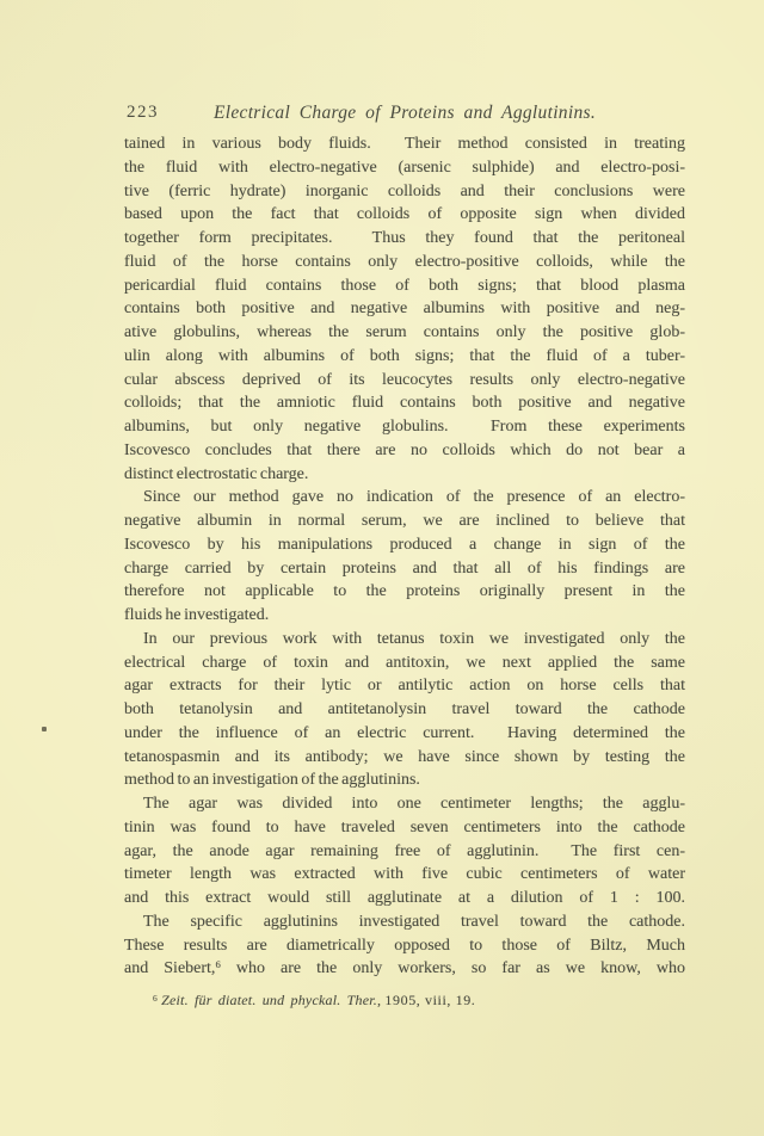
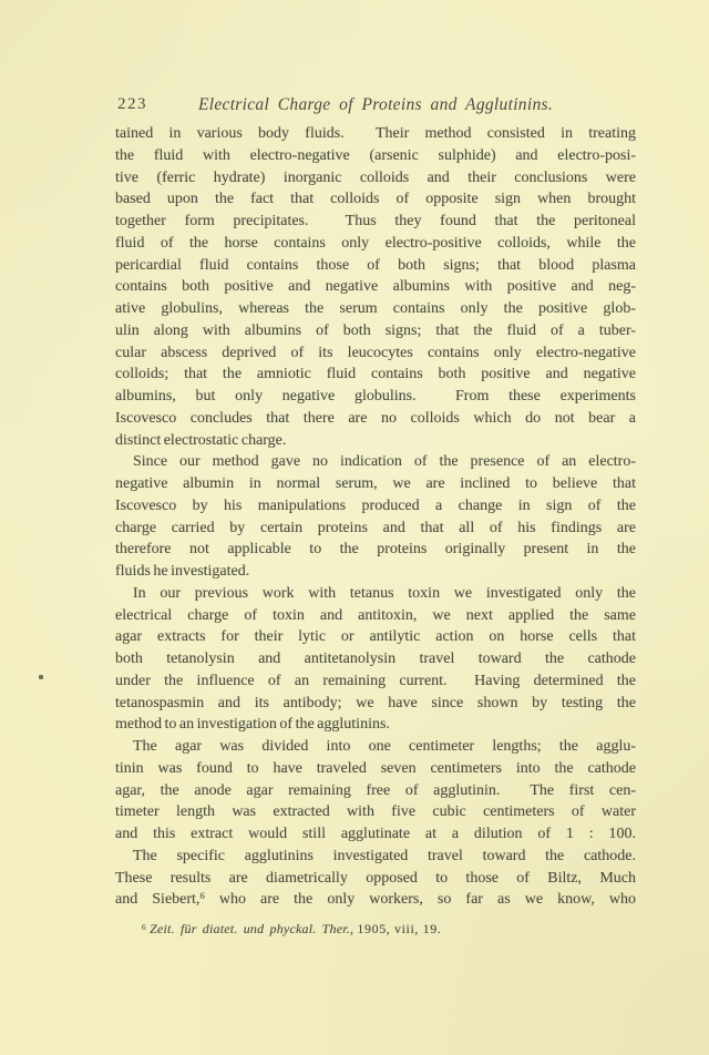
  223
  Electrical Charge of Proteins and Agglutinins.
  tained in various body fluids. Their method consisted in treating
  the fluid with electro-negative (arsenic sulphide) and electro-posi-
  tive (ferric hydrate) inorganic colloids and their conclusions were
- based upon the fact that colloids of opposite sign when divided
+ based upon the fact that colloids of opposite sign when brought
  together form precipitates. Thus they found that the peritoneal
  fluid of the horse contains only electro-positive colloids, while the
  pericardial fluid contains those of both signs; that blood plasma
  contains both positive and negative albumins with positive and neg-
  ative globulins, whereas the serum contains only the positive glob-
  ulin along with albumins of both signs; that the fluid of a tuber-
- cular abscess deprived of its leucocytes results only electro-negative
+ cular abscess deprived of its leucocytes contains only electro-negative
  colloids; that the amniotic fluid contains both positive and negative
  albumins, but only negative globulins. From these experiments
  Iscovesco concludes that there are no colloids which do not bear a
  distinct electrostatic charge.
  Since our method gave no indication of the presence of an electro-
  negative albumin in normal serum, we are inclined to believe that
  Iscovesco by his manipulations produced a change in sign of the
  charge carried by certain proteins and that all of his findings are
  therefore not applicable to the proteins originally present in the
  fluids he investigated.
  In our previous work with tetanus toxin we investigated only the
  electrical charge of toxin and antitoxin, we next applied the same
  agar extracts for their lytic or antilytic action on horse cells that
  both tetanolysin and antitetanolysin travel toward the cathode
- under the influence of an electric current. Having determined the
+ under the influence of an remaining current. Having determined the
  tetanospasmin and its antibody; we have since shown by testing the
  method to an investigation of the agglutinins.
  The agar was divided into one centimeter lengths; the agglu-
  tinin was found to have traveled seven centimeters into the cathode
  agar, the anode agar remaining free of agglutinin. The first cen-
  timeter length was extracted with five cubic centimeters of water
  and this extract would still agglutinate at a dilution of 1 : 100.
  The specific agglutinins investigated travel toward the cathode.
  These results are diametrically opposed to those of Biltz, Much
  and Siebert,6 who are the only workers, so far as we know, who
  6 Zeit. für diatet. und phyckal. Ther., 1905, viii, 19.
